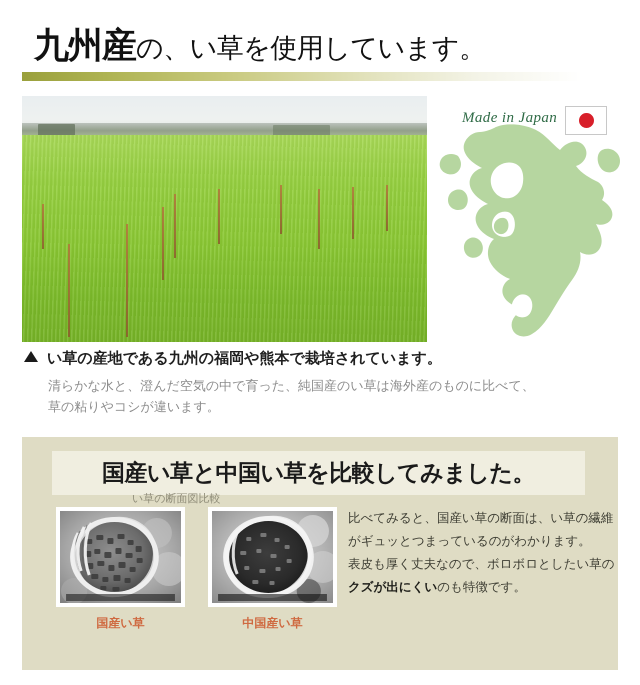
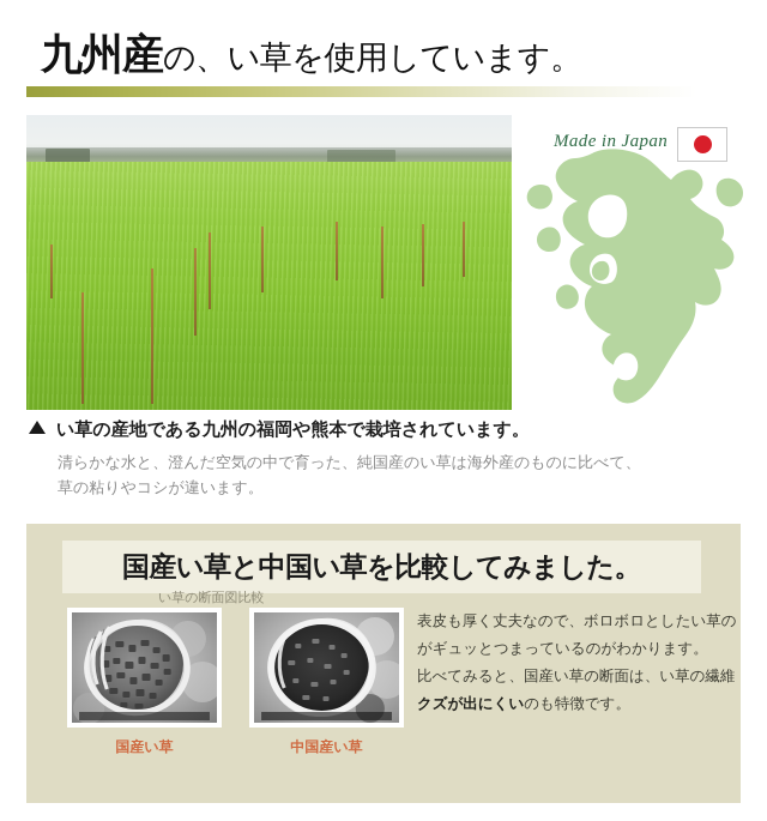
  九州産の、い草を使用しています。
  Made in Japan
  い草の産地である九州の福岡や熊本で栽培されています。
  清らかな水と、澄んだ空気の中で育った、純国産のい草は海外産のものに比べて、
  草の粘りやコシが違います。
  国産い草と中国い草を比較してみました。
  い草の断面図比較
  国産い草
  中国産い草
- 比べてみると、国産い草の断面は、い草の繊維
+ 表皮も厚く丈夫なので、ボロボロとしたい草の
  がギュッとつまっているのがわかります。
- 表皮も厚く丈夫なので、ボロボロとしたい草の
+ 比べてみると、国産い草の断面は、い草の繊維
  クズが出にくいのも特徴です。
